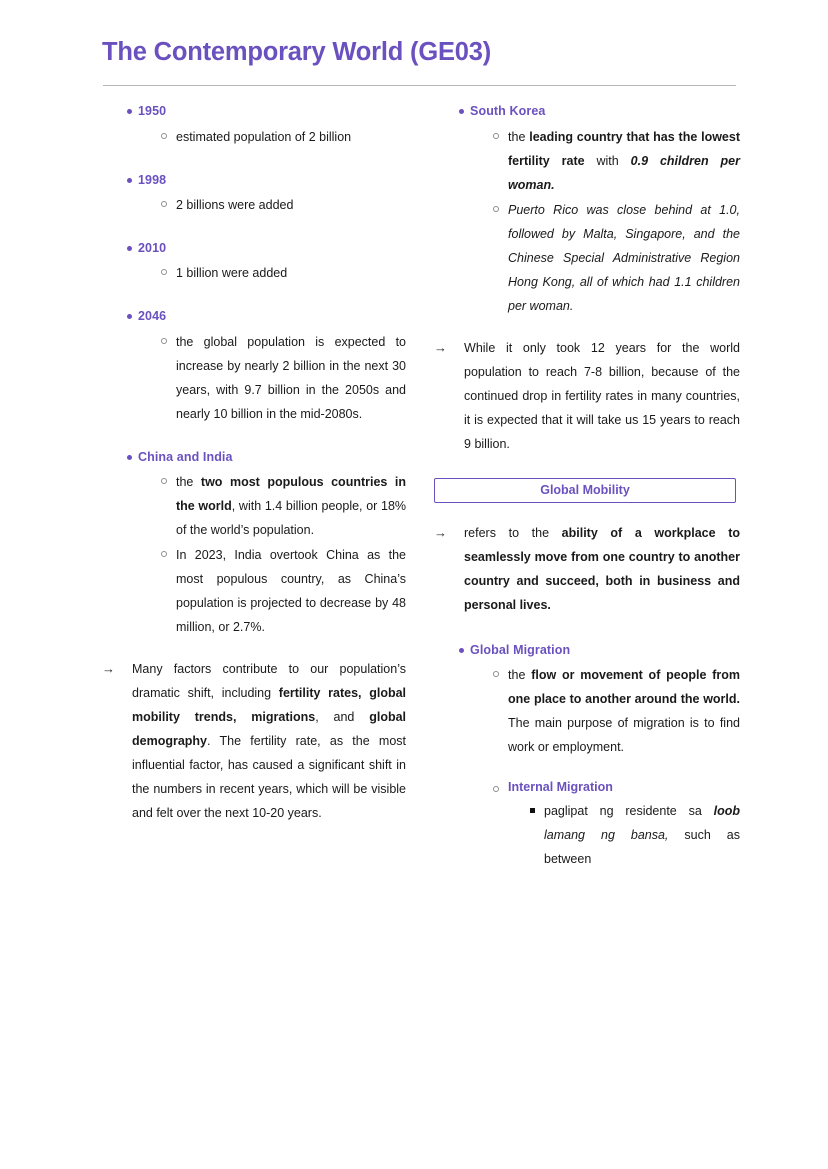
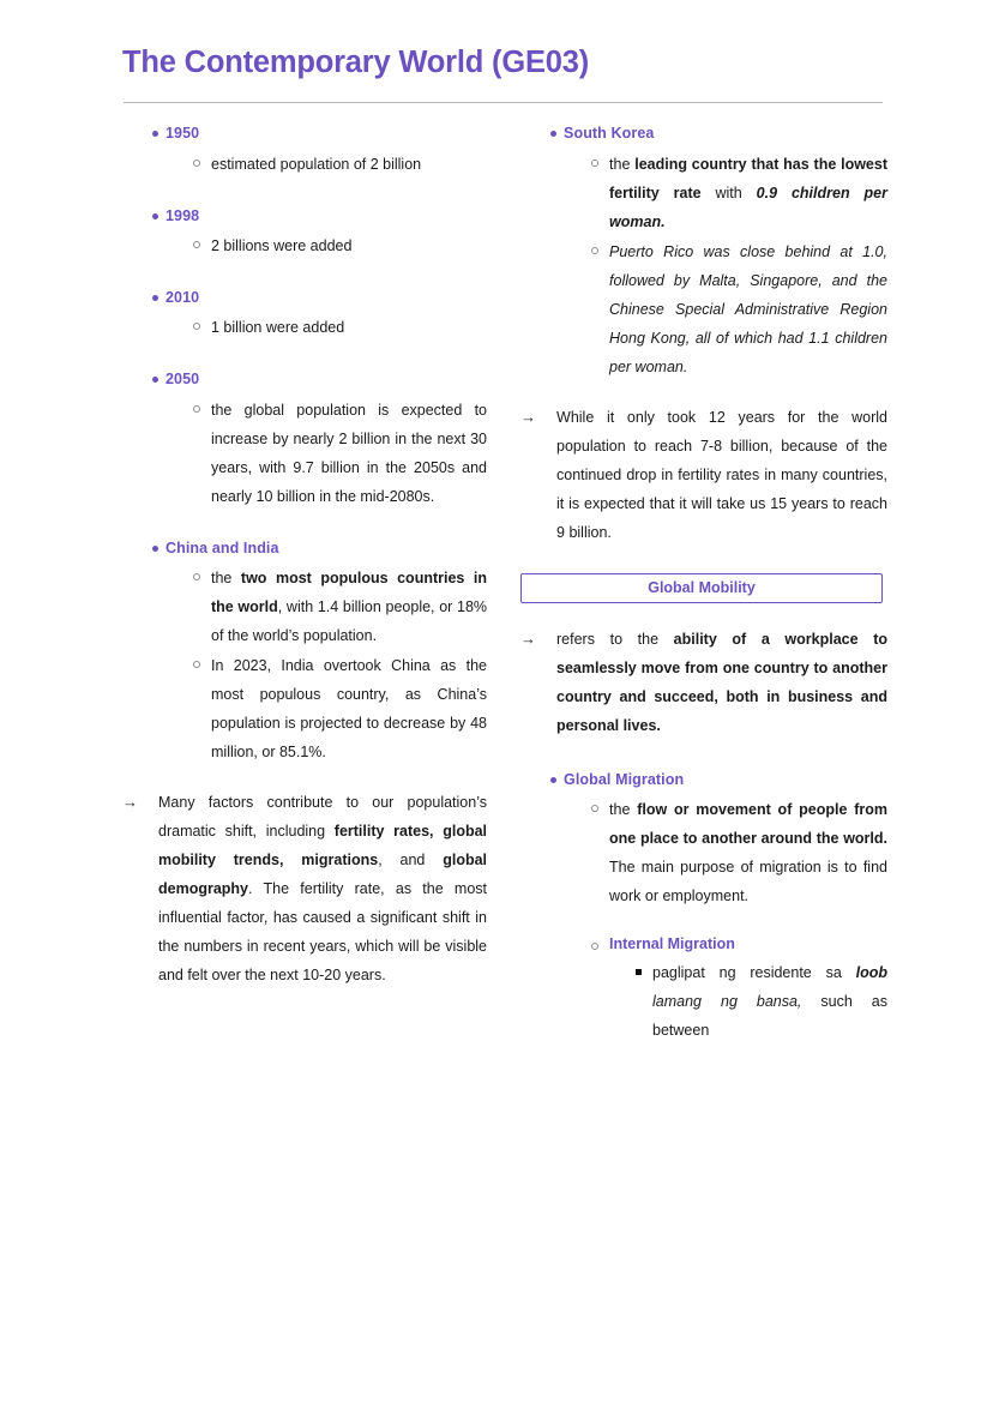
  The Contemporary World (GE03)
  1950
  estimated population of 2 billion
  1998
  2 billions were added
  2010
  1 billion were added
- 2046
+ 2050
  the global population is expected to increase by nearly 2 billion in the next 30 years, with 9.7 billion in the 2050s and nearly 10 billion in the mid-2080s.
  China and India
  the two most populous countries in the world, with 1.4 billion people, or 18% of the world’s population.
- In 2023, India overtook China as the most populous country, as China’s population is projected to decrease by 48 million, or 2.7%.
+ In 2023, India overtook China as the most populous country, as China’s population is projected to decrease by 48 million, or 85.1%.
  →
  Many factors contribute to our population’s dramatic shift, including fertility rates, global mobility trends, migrations, and global demography. The fertility rate, as the most influential factor, has caused a significant shift in the numbers in recent years, which will be visible and felt over the next 10-20 years.
  South Korea
  the leading country that has the lowest fertility rate with 0.9 children per woman.
  Puerto Rico was close behind at 1.0, followed by Malta, Singapore, and the Chinese Special Administrative Region Hong Kong, all of which had 1.1 children per woman.
  →
  While it only took 12 years for the world population to reach 7-8 billion, because of the continued drop in fertility rates in many countries, it is expected that it will take us 15 years to reach 9 billion.
  Global Mobility
  →
  refers to the ability of a workplace to seamlessly move from one country to another country and succeed, both in business and personal lives.
  Global Migration
  the flow or movement of people from one place to another around the world. The main purpose of migration is to find work or employment.
  Internal Migration
  paglipat ng residente sa loob lamang ng bansa, such as between
